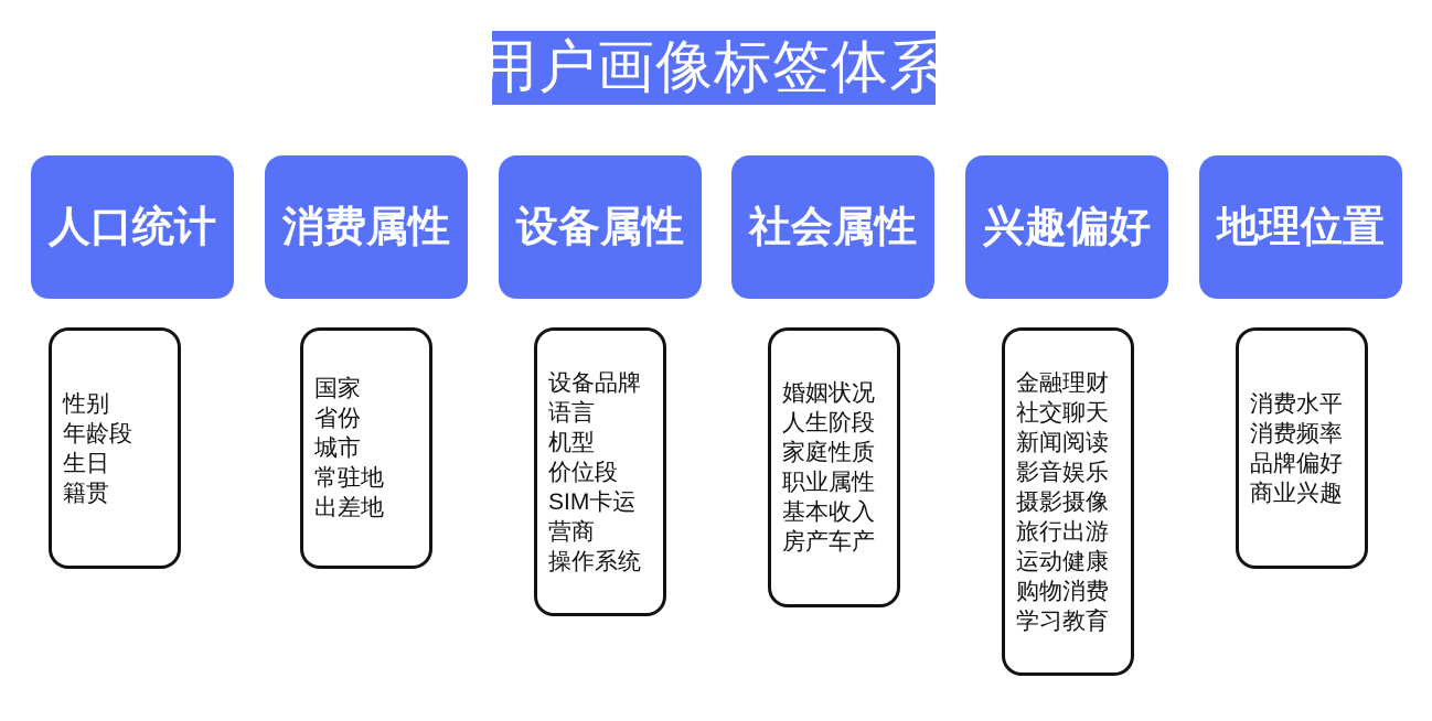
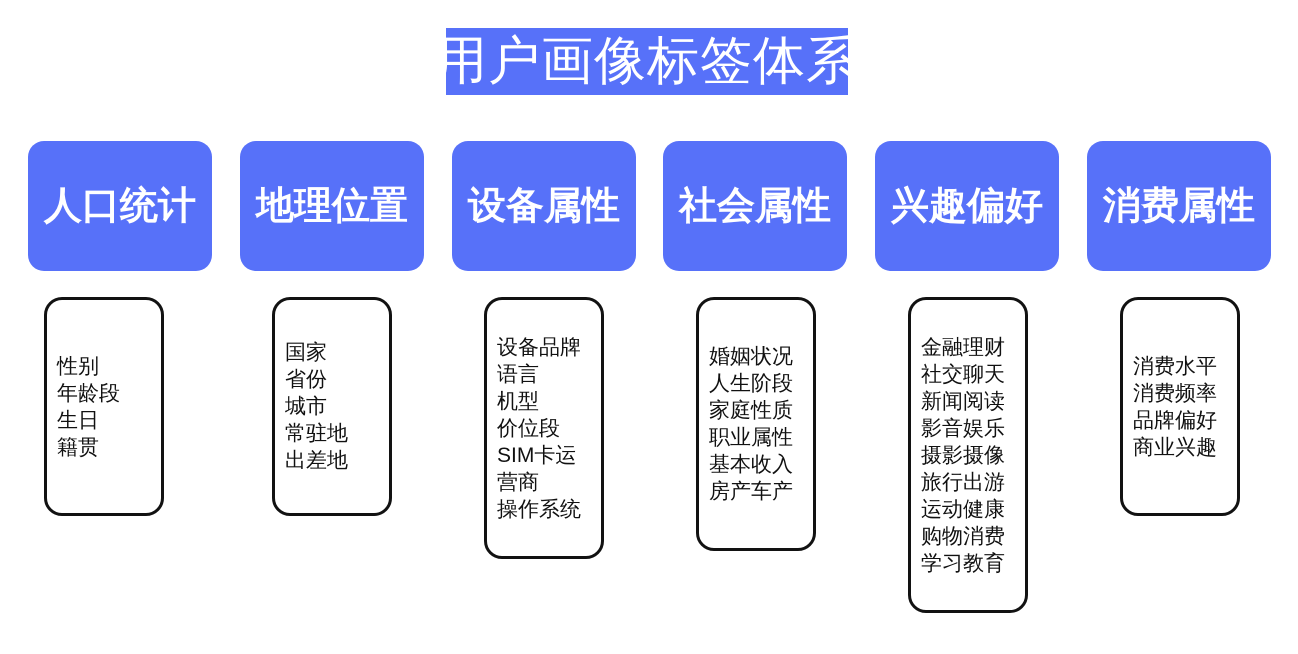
  用户画像标签体系
  人口统计
  性别
  年龄段
  生日
  籍贯
- 消费属性
+ 地理位置
  国家
  省份
  城市
  常驻地
  出差地
  设备属性
  设备品牌
  语言
  机型
  价位段
  SIM卡运营商
  操作系统
  社会属性
  婚姻状况
  人生阶段
  家庭性质
  职业属性
  基本收入
  房产车产
  兴趣偏好
  金融理财
  社交聊天
  新闻阅读
  影音娱乐
  摄影摄像
  旅行出游
  运动健康
  购物消费
  学习教育
- 地理位置
+ 消费属性
  消费水平
  消费频率
  品牌偏好
  商业兴趣
